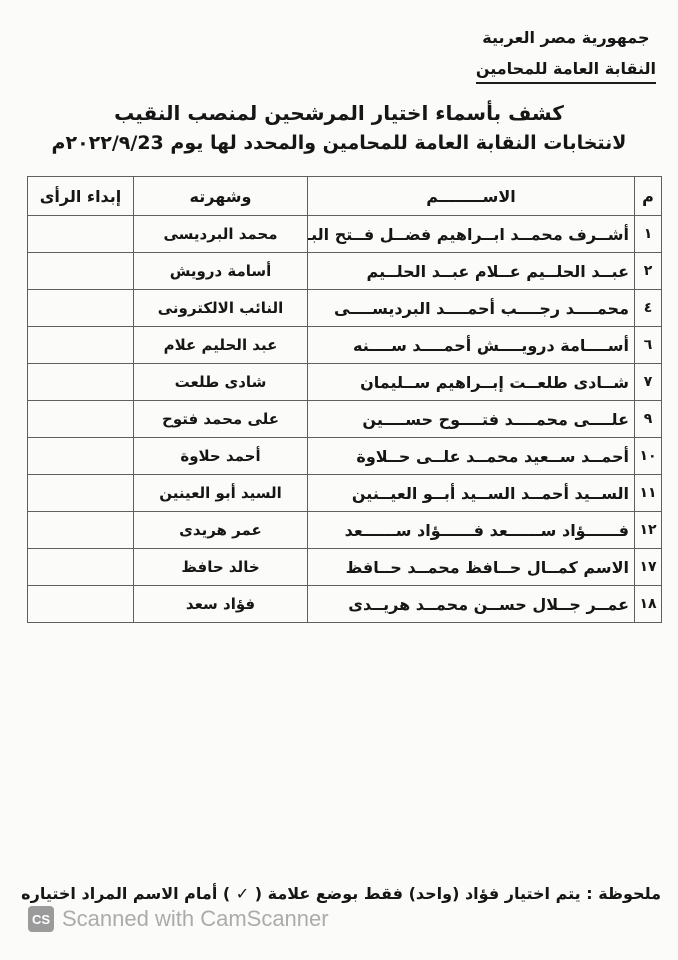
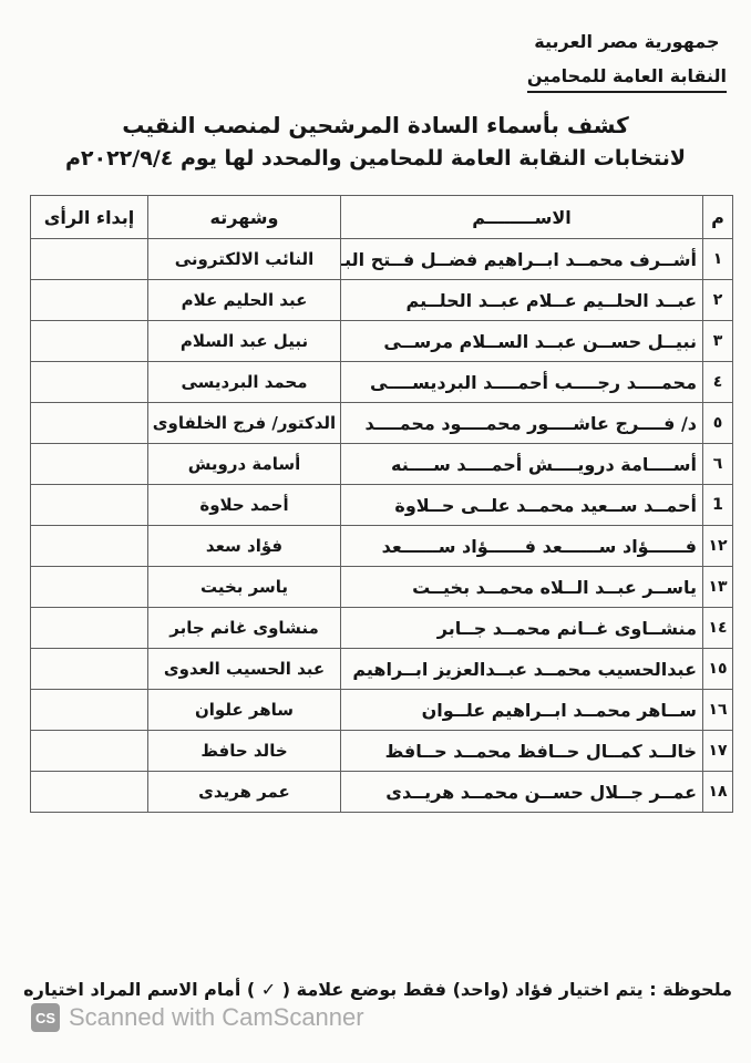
  جمهورية مصر العربية
  النقابة العامة للمحامين
- كشف بأسماء اختيار المرشحين لمنصب النقيب
+ كشف بأسماء السادة المرشحين لمنصب النقيب
- لانتخابات النقابة العامة للمحامين والمحدد لها يوم ٢٠٢٢/٩/23م
+ لانتخابات النقابة العامة للمحامين والمحدد لها يوم ٢٠٢٢/٩/٤م
  م	الاســــــــم	وشهرته	إبداء الرأى
- ١	أشــرف محمــد ابــراهيم فضــل فــتح البـ	محمد البرديسى
+ ١	أشــرف محمــد ابــراهيم فضــل فــتح البـ	النائب الالكترونى
- ٢	عبــد الحلــيم عــلام عبــد الحلــيم	أسامة درويش
+ ٢	عبــد الحلــيم عــلام عبــد الحلــيم	عبد الحليم علام
+ ٣	نبيــل حســن عبــد الســلام مرســى	نبيل عبد السلام
- ٤	محمــــد رجــــب أحمــــد البرديســــى	النائب الالكترونى
+ ٤	محمــــد رجــــب أحمــــد البرديســــى	محمد البرديسى
+ ٥	د/ فــــرج عاشــــور محمــــود محمــــد	الدكتور/ فرج الخلفاوى
- ٦	أســــامة درويــــش أحمــــد ســــنه	عبد الحليم علام
+ ٦	أســــامة درويــــش أحمــــد ســــنه	أسامة درويش
- ٧	شــادى طلعــت إبــراهيم ســليمان	شادى طلعت
- ٩	علــــى محمــــد فتــــوح حســــين	على محمد فتوح
- ١٠	أحمــد ســعيد محمــد علــى حــلاوة	أحمد حلاوة
+ 1	أحمــد ســعيد محمــد علــى حــلاوة	أحمد حلاوة
- ١١	الســيد أحمــد الســيد أبــو العيــنين	السيد أبو العينين
- ١٢	فــــــؤاد ســــــعد فــــــؤاد ســــــعد	عمر هريدى
+ ١٢	فــــــؤاد ســــــعد فــــــؤاد ســــــعد	فؤاد سعد
+ ١٣	ياســر عبــد الــلاه محمــد بخيــت	ياسر بخيت
+ ١٤	منشــاوى غــانم محمــد جــابر	منشاوى غانم جابر
+ ١٥	عبدالحسيب محمــد عبــدالعزيز ابــراهيم	عبد الحسيب العدوى
+ ١٦	ســاهر محمــد ابــراهيم علــوان	ساهر علوان
- ١٧	الاسم كمــال حــافظ محمــد حــافظ	خالد حافظ
+ ١٧	خالــد كمــال حــافظ محمــد حــافظ	خالد حافظ
- ١٨	عمــر جــلال حســن محمــد هريــدى	فؤاد سعد
+ ١٨	عمــر جــلال حســن محمــد هريــدى	عمر هريدى
  ملحوظة : يتم اختيار فؤاد (واحد) فقط بوضع علامة ( ✓ ) أمام الاسم المراد اختياره
  CS
  Scanned with CamScanner
